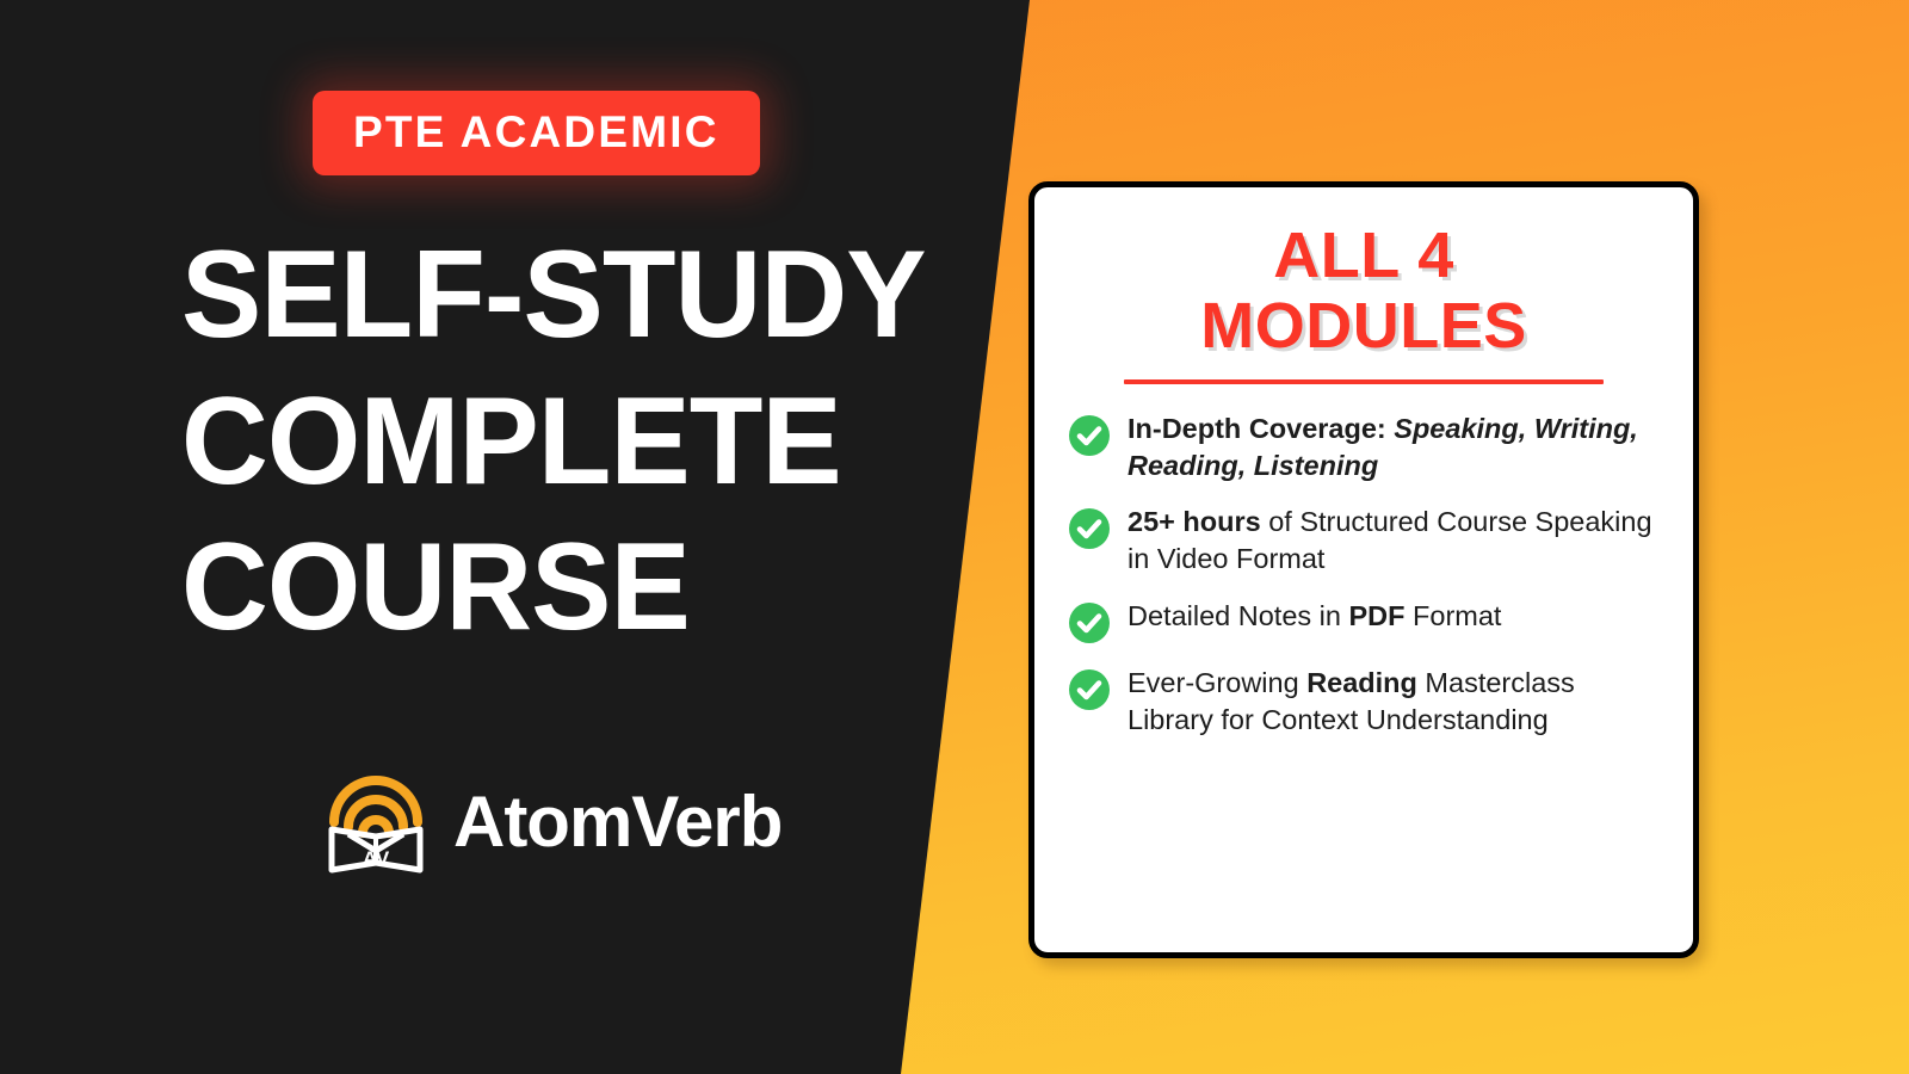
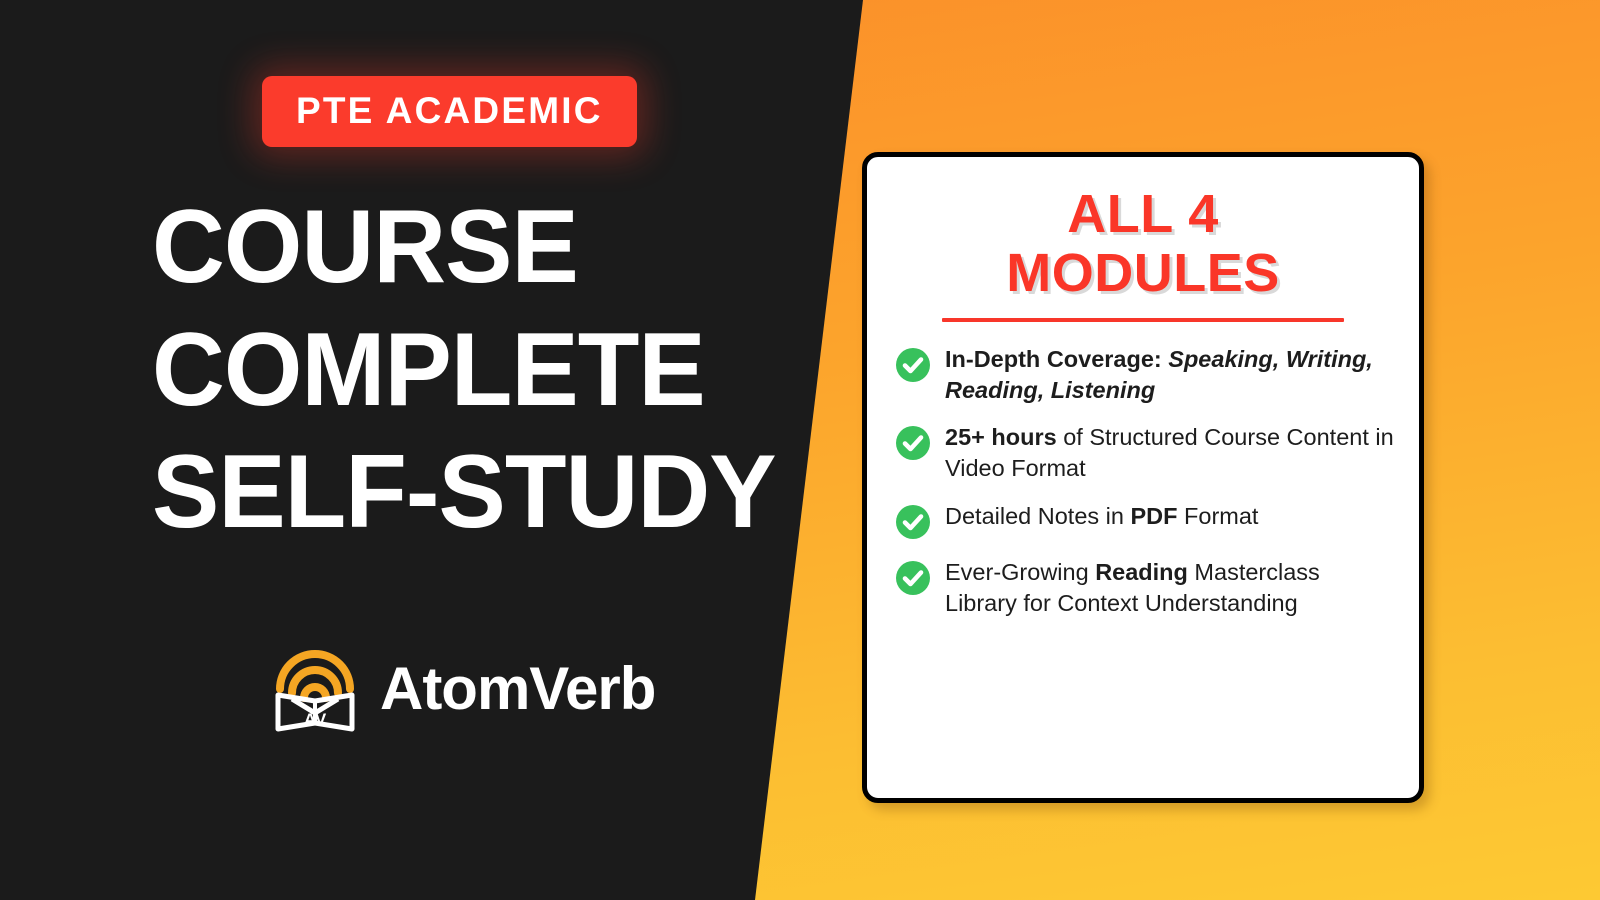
  PTE ACADEMIC
- SELF-STUDY
+ COURSE
  COMPLETE
- COURSE
+ SELF-STUDY
  AV
  AtomVerb
  ALL 4
  MODULES
  In-Depth Coverage: Speaking, Writing, Reading, Listening
- 25+ hours of Structured Course Speaking in Video Format
+ 25+ hours of Structured Course Content in Video Format
  Detailed Notes in PDF Format
  Ever-Growing Reading Masterclass Library for Context Understanding
